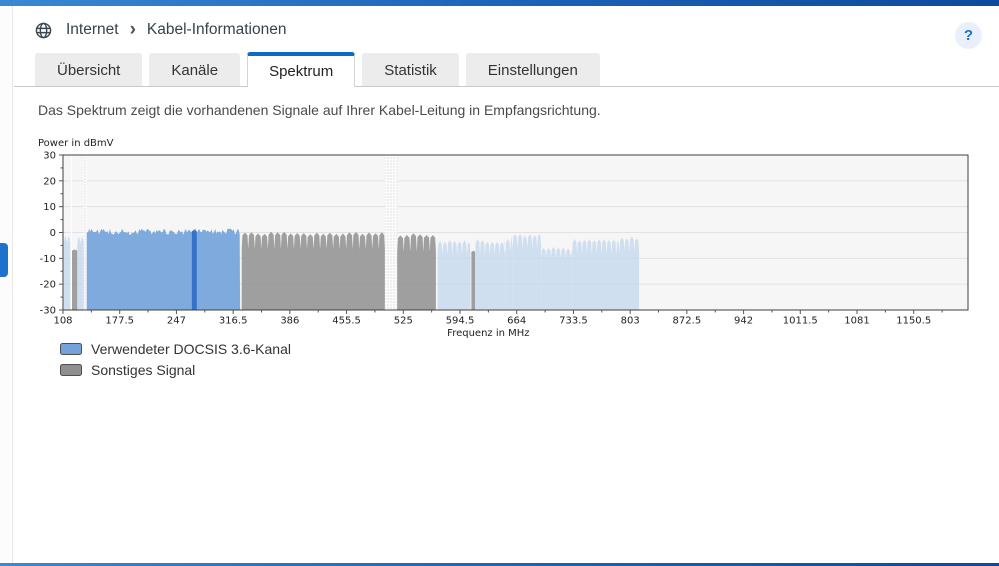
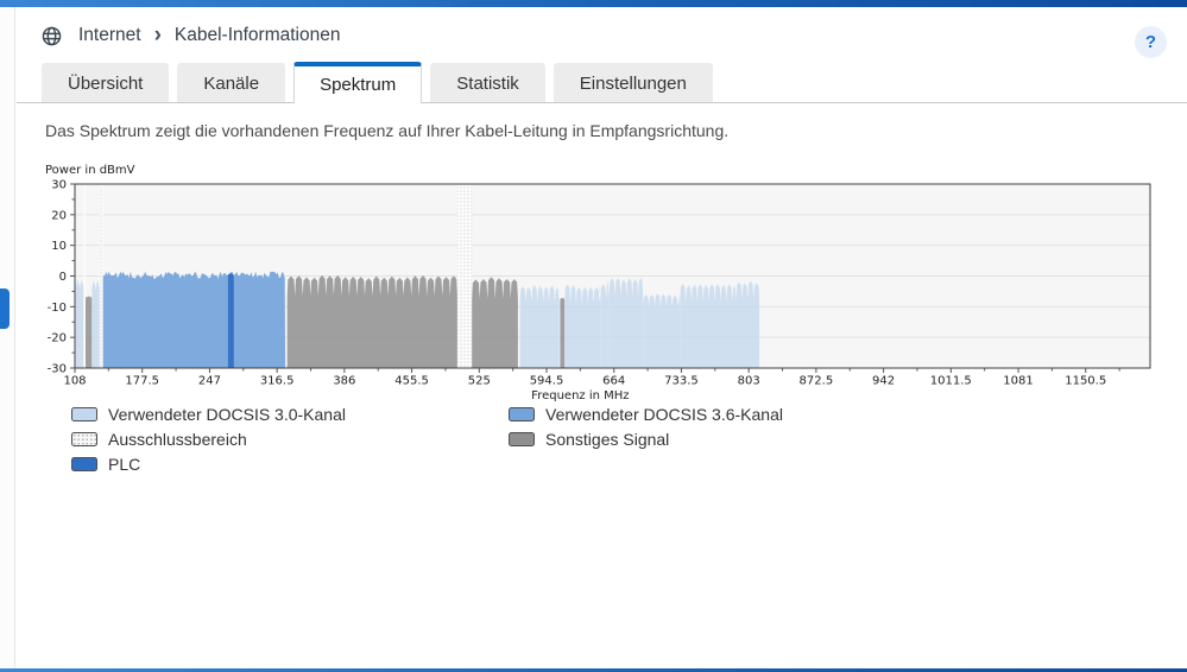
  Internet
  ›
  Kabel-Informationen
  ?
  Übersicht
  Kanäle
  Spektrum
  Statistik
  Einstellungen
- Das Spektrum zeigt die vorhandenen Signale auf Ihrer Kabel-Leitung in Empfangsrichtung.
+ Das Spektrum zeigt die vorhandenen Frequenz auf Ihrer Kabel-Leitung in Empfangsrichtung.
  30
  20
  10
  0
  -10
  -20
  -30
  108
  177.5
  247
  316.5
  386
  455.5
  525
  594.5
  664
  733.5
  803
  872.5
  942
  1011.5
  1081
  1150.5
  Power in dBmV
  Frequenz in MHz
+ Verwendeter DOCSIS 3.0-Kanal
+ Ausschlussbereich
+ PLC
  Verwendeter DOCSIS 3.6-Kanal
  Sonstiges Signal
